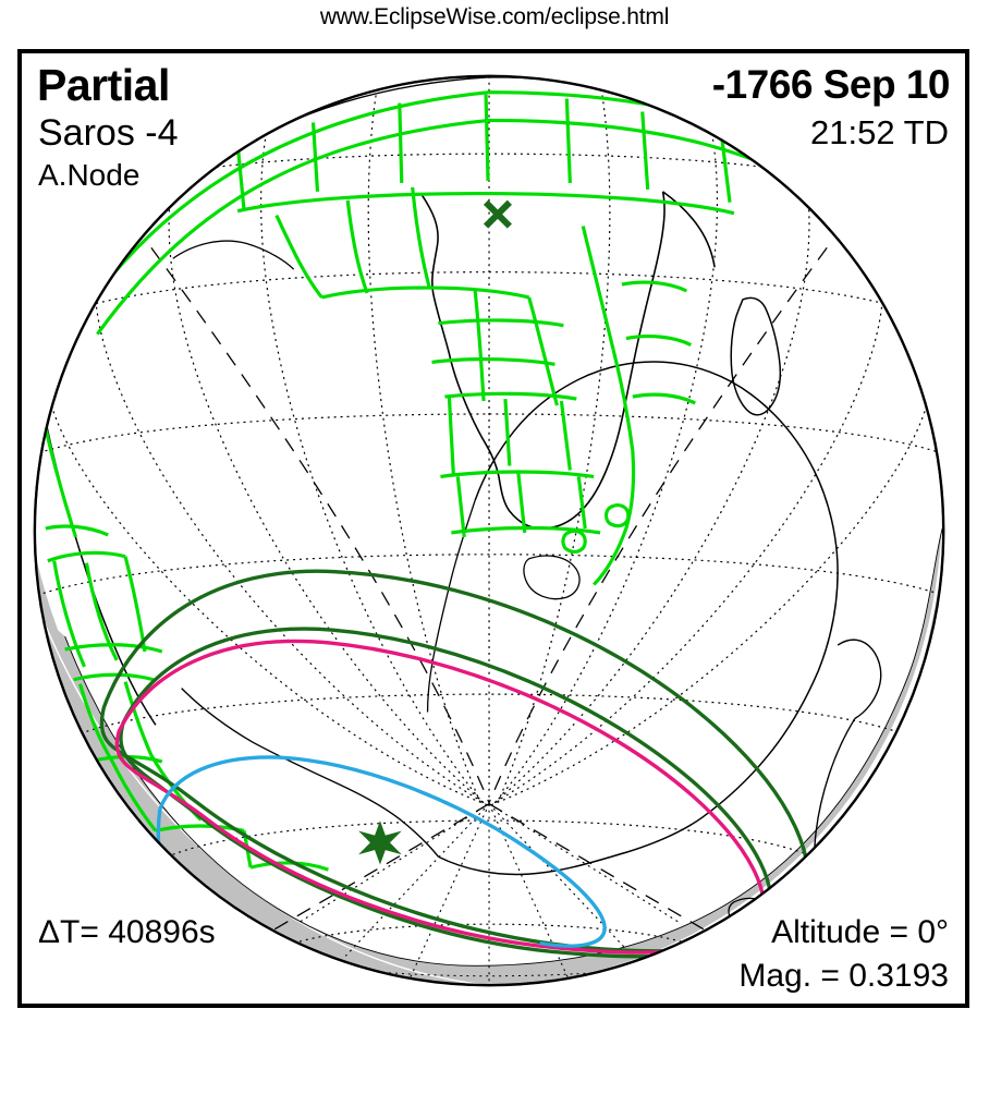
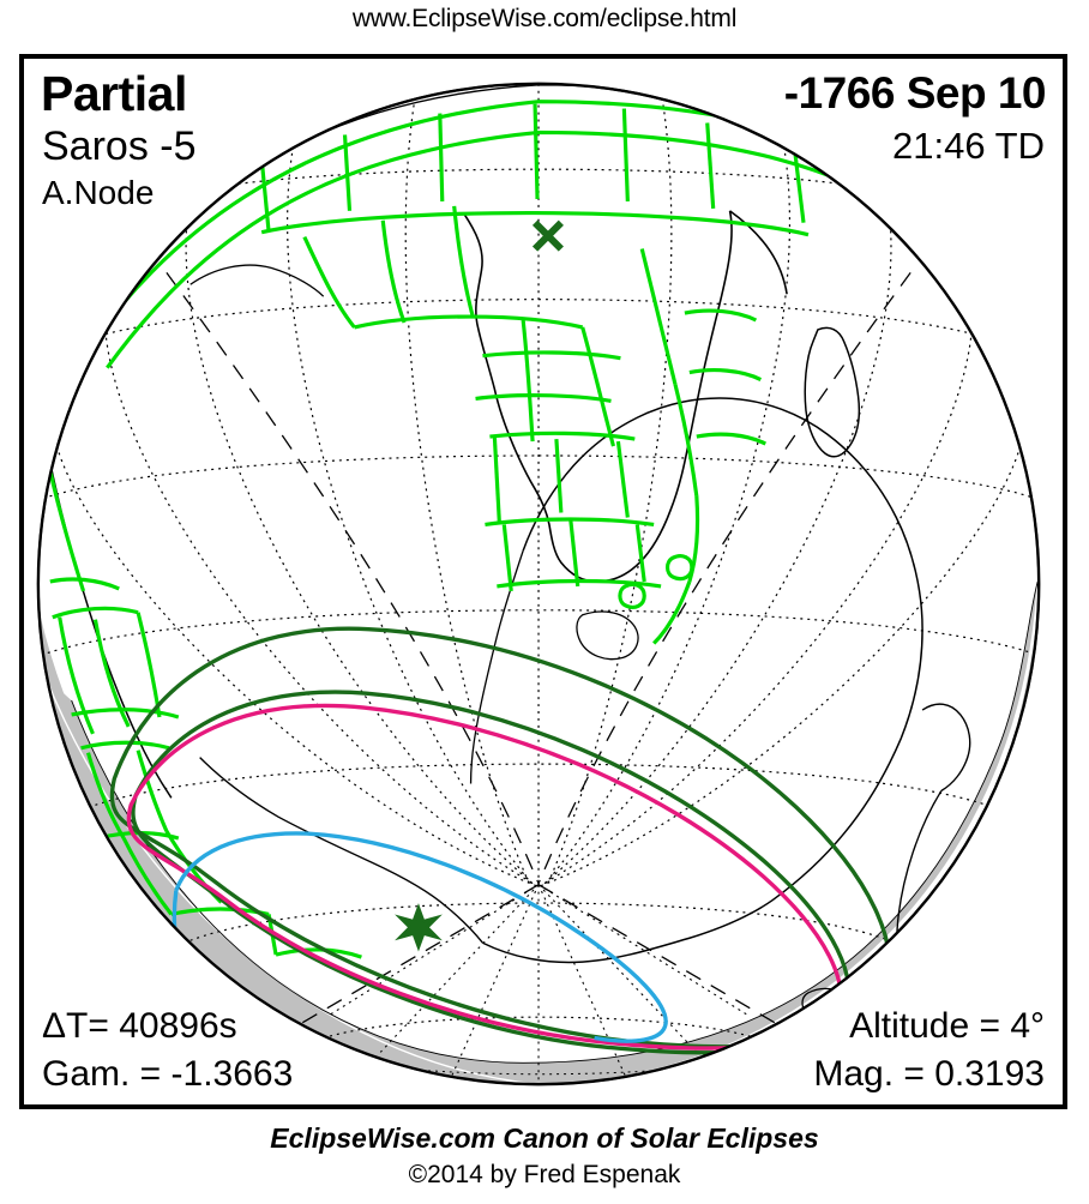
  www.EclipseWise.com/eclipse.html
  Partial
- Saros -4
+ Saros -5
  A.Node
  -1766 Sep 10
- 21:52 TD
+ 21:46 TD
  ΔT= 40896s
+ Gam. = -1.3663
- Altitude = 0°
+ Altitude = 4°
  Mag. = 0.3193
+ EclipseWise.com Canon of Solar Eclipses
+ ©2014 by Fred Espenak
